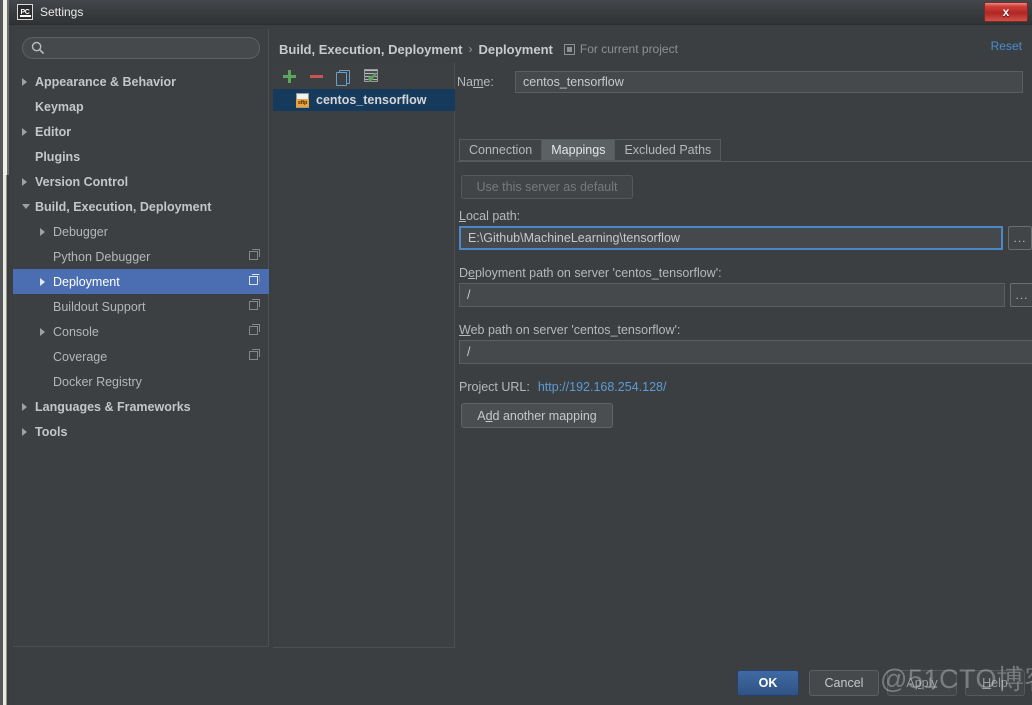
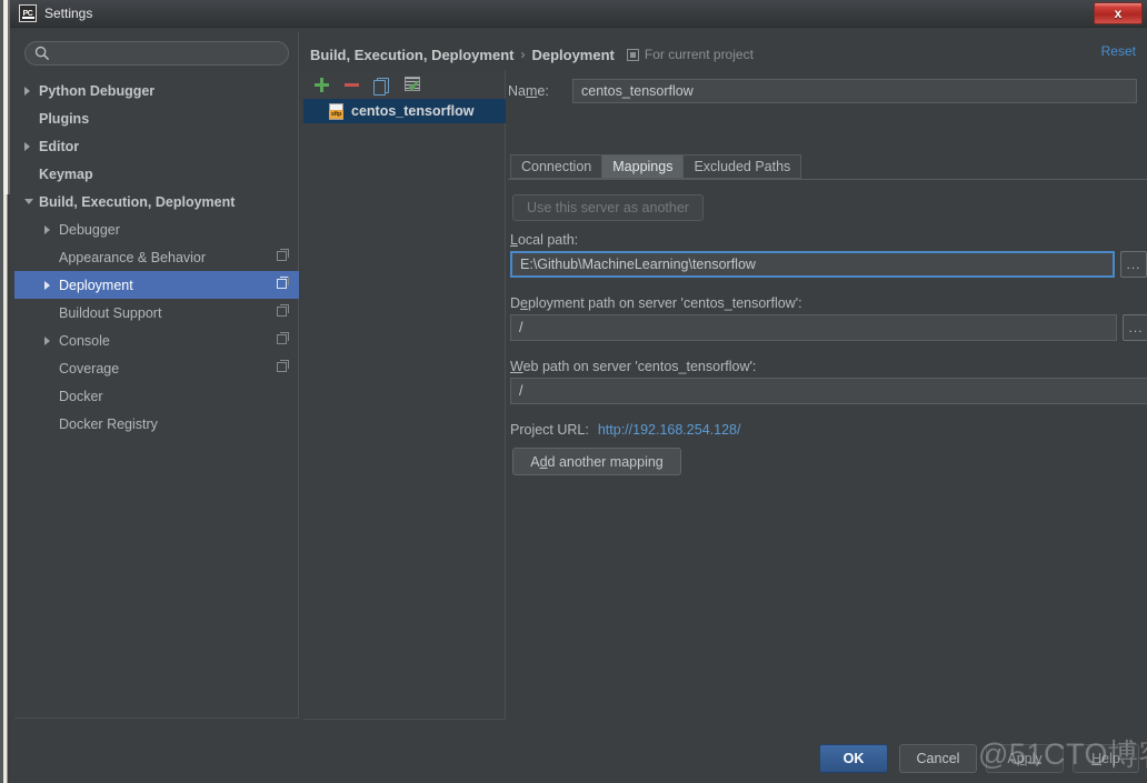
  Settings
  x
- Appearance & Behavior
+ Python Debugger
- Keymap
+ Plugins
  Editor
- Plugins
+ Keymap
- Version Control
  Build, Execution, Deployment
  Debugger
- Python Debugger
+ Appearance & Behavior
  Deployment
  Buildout Support
  Console
  Coverage
+ Docker
  Docker Registry
- Languages & Frameworks
- Tools
  Build, Execution, Deployment
  ›
  Deployment
  For current project
  Reset
  centos_tensorflow
  Name:
  centos_tensorflow
  Connection
  Mappings
  Excluded Paths
- Use this server as default
+ Use this server as another
  Local path:
  E:\Github\MachineLearning\tensorflow
  ...
  Deployment path on server 'centos_tensorflow':
  /
  ...
  Web path on server 'centos_tensorflow':
  /
  Project URL:
  http://192.168.254.128/
  A
  d
  d another mapping
  OK
  Cancel
  A
  p
  ply
  H
  elp
  @51CTO博
